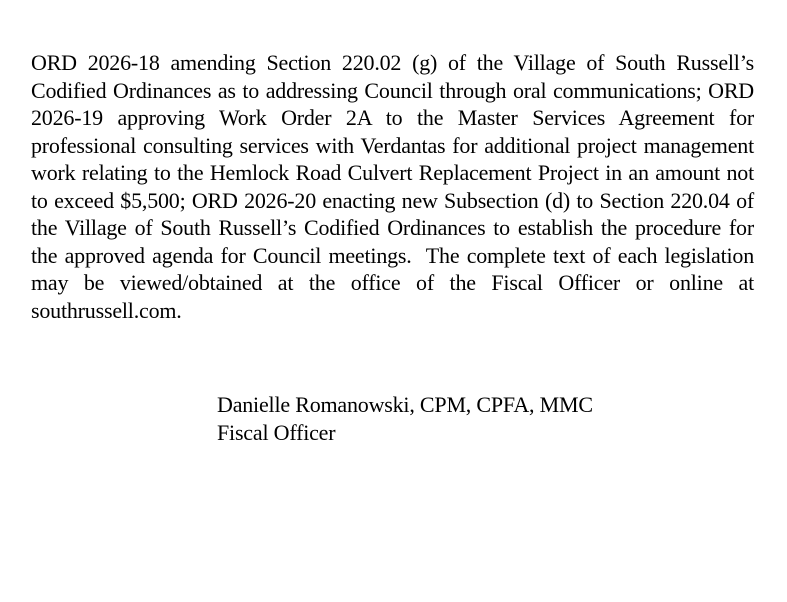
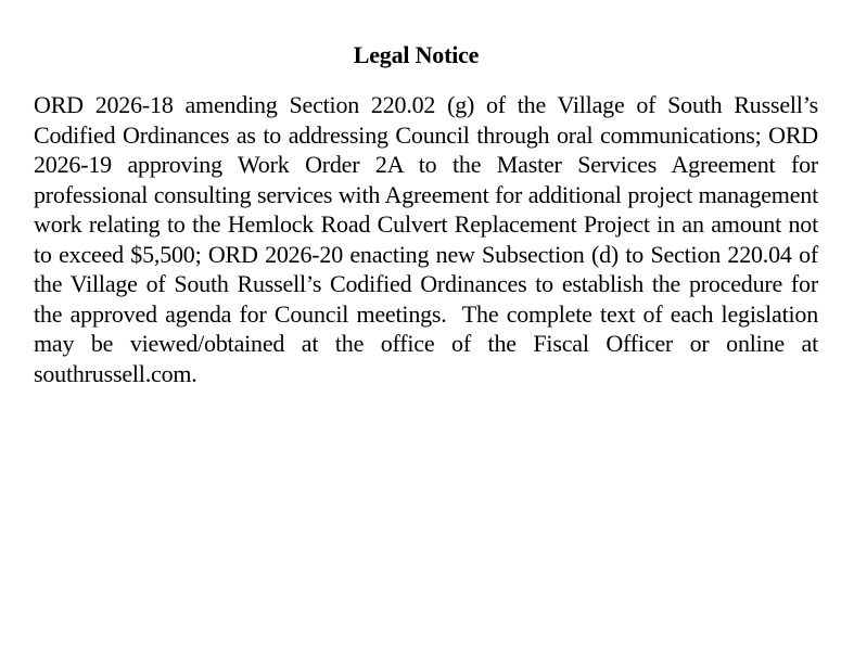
+ Legal Notice
- ORD 2026-18 amending Section 220.02 (g) of the Village of South Russell’s Codified Ordinances as to addressing Council through oral communications; ORD 2026-19 approving Work Order 2A to the Master Services Agreement for professional consulting services with Verdantas for additional project management work relating to the Hemlock Road Culvert Replacement Project in an amount not to exceed $5,500; ORD 2026-20 enacting new Subsection (d) to Section 220.04 of the Village of South Russell’s Codified Ordinances to establish the procedure for the approved agenda for Council meetings. The complete text of each legislation may be viewed/obtained at the office of the Fiscal Officer or online at southrussell.com.
+ ORD 2026-18 amending Section 220.02 (g) of the Village of South Russell’s Codified Ordinances as to addressing Council through oral communications; ORD 2026-19 approving Work Order 2A to the Master Services Agreement for professional consulting services with Agreement for additional project management work relating to the Hemlock Road Culvert Replacement Project in an amount not to exceed $5,500; ORD 2026-20 enacting new Subsection (d) to Section 220.04 of the Village of South Russell’s Codified Ordinances to establish the procedure for the approved agenda for Council meetings. The complete text of each legislation may be viewed/obtained at the office of the Fiscal Officer or online at southrussell.com.
- Danielle Romanowski, CPM, CPFA, MMC
- Fiscal Officer
